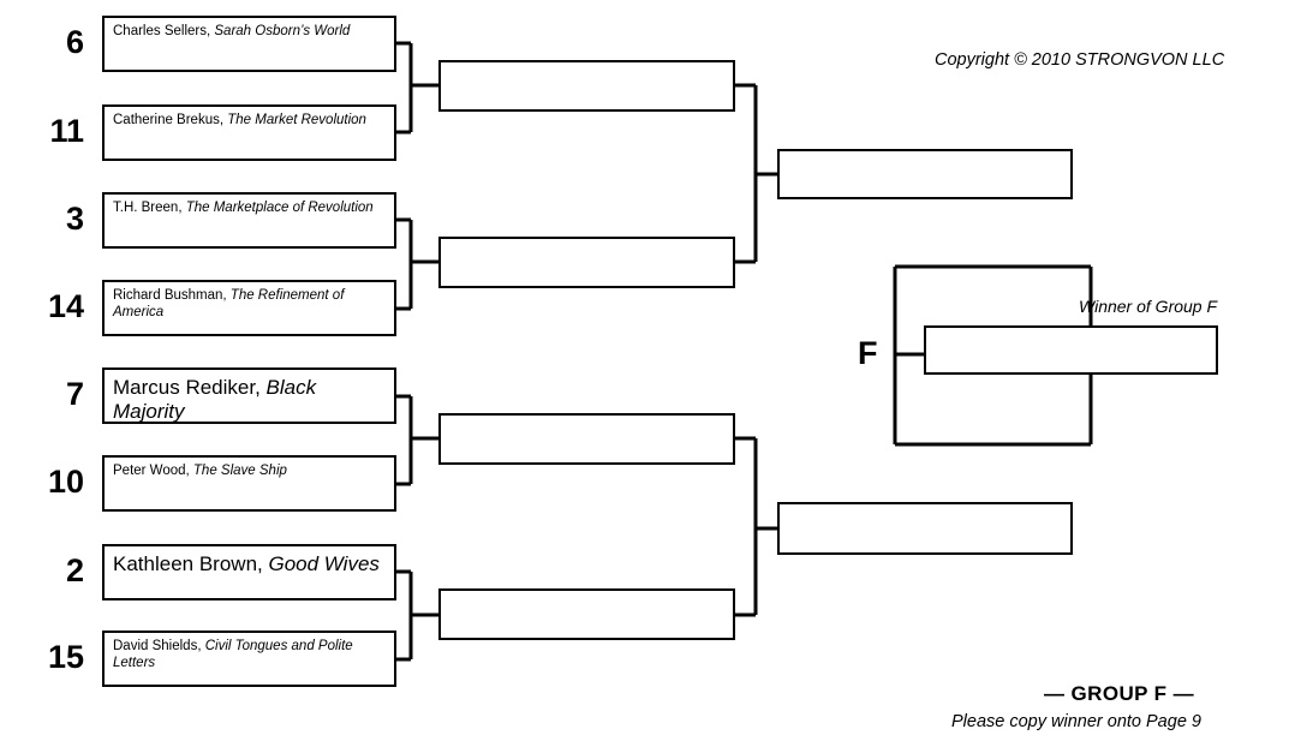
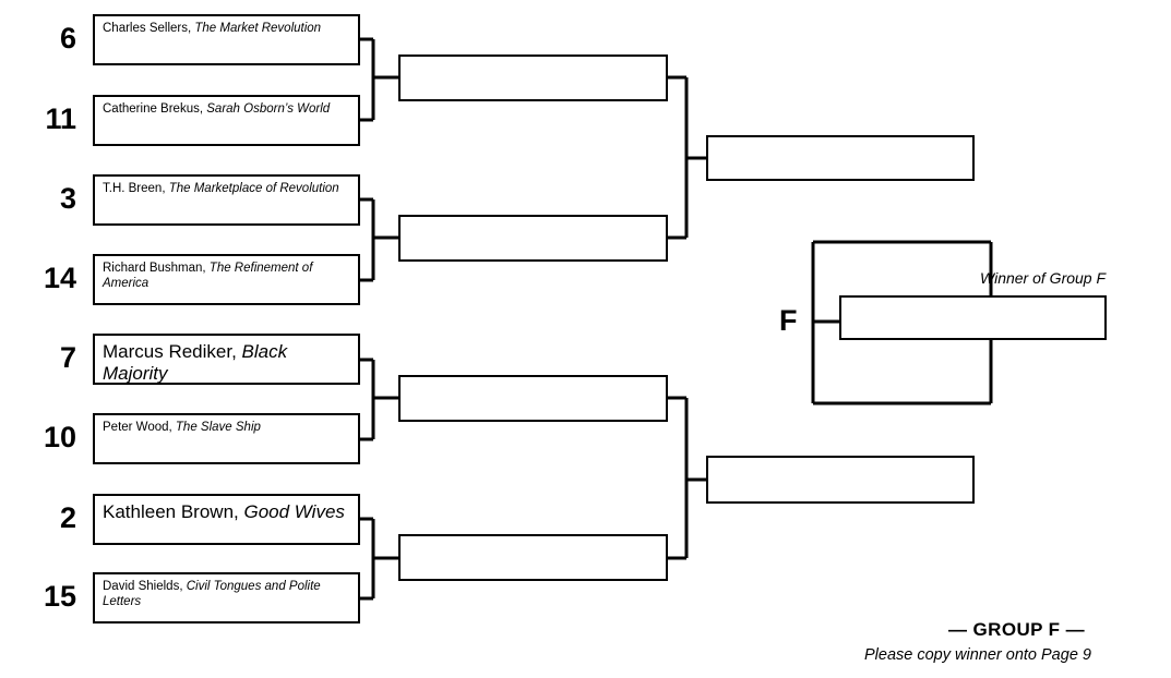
  6
- Charles Sellers, Sarah Osborn’s World
+ Charles Sellers, The Market Revolution
  11
- Catherine Brekus, The Market Revolution
+ Catherine Brekus, Sarah Osborn’s World
  3
  T.H. Breen, The Marketplace of Revolution
  14
  Richard Bushman, The Refinement of America
  7
  Marcus Rediker, Black Majority
  10
  Peter Wood, The Slave Ship
  2
  Kathleen Brown, Good Wives
  15
  David Shields, Civil Tongues and Polite Letters
- Copyright © 2010 STRONGVON LLC
  F
  Winner of Group F
  — GROUP F —
  Please copy winner onto Page 9
